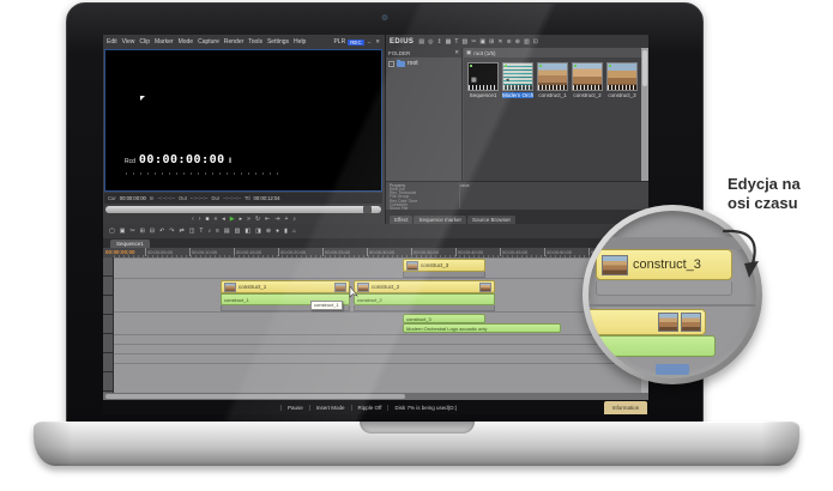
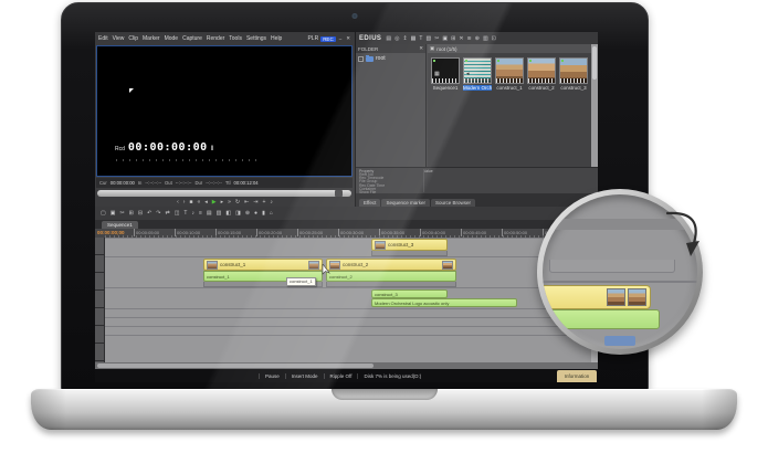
- construct_3
- Edycja na
- osi czasu
